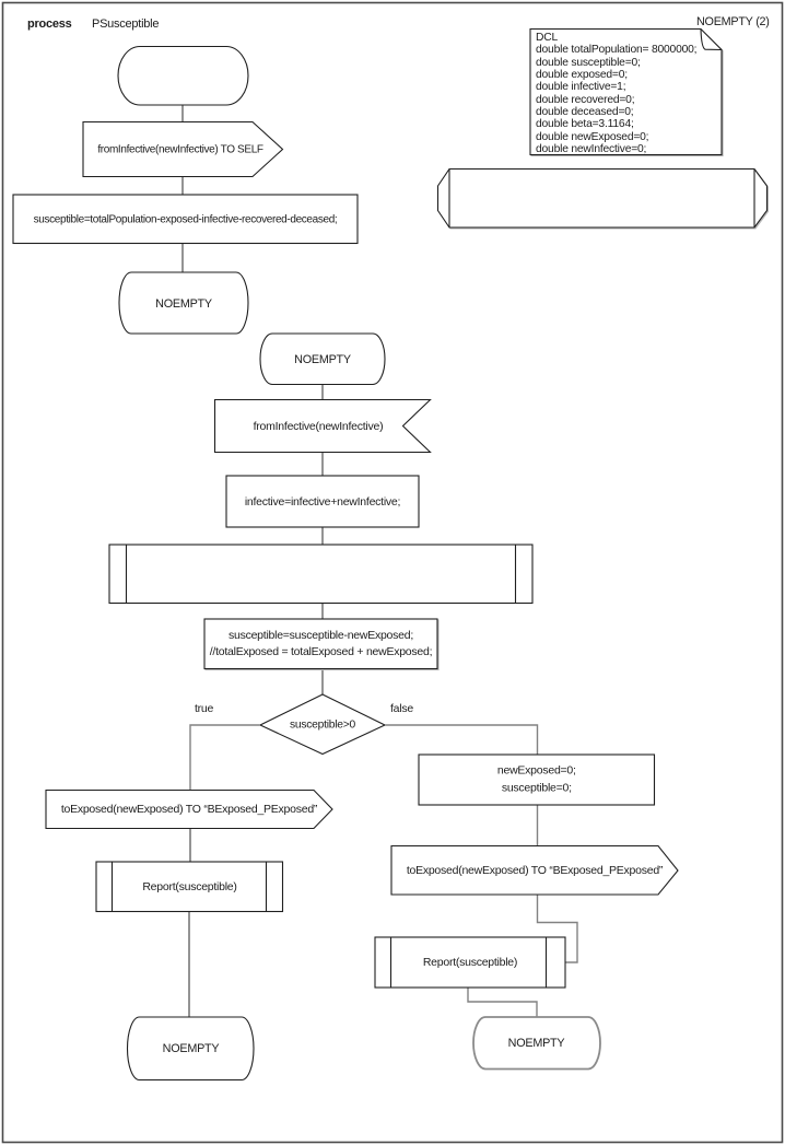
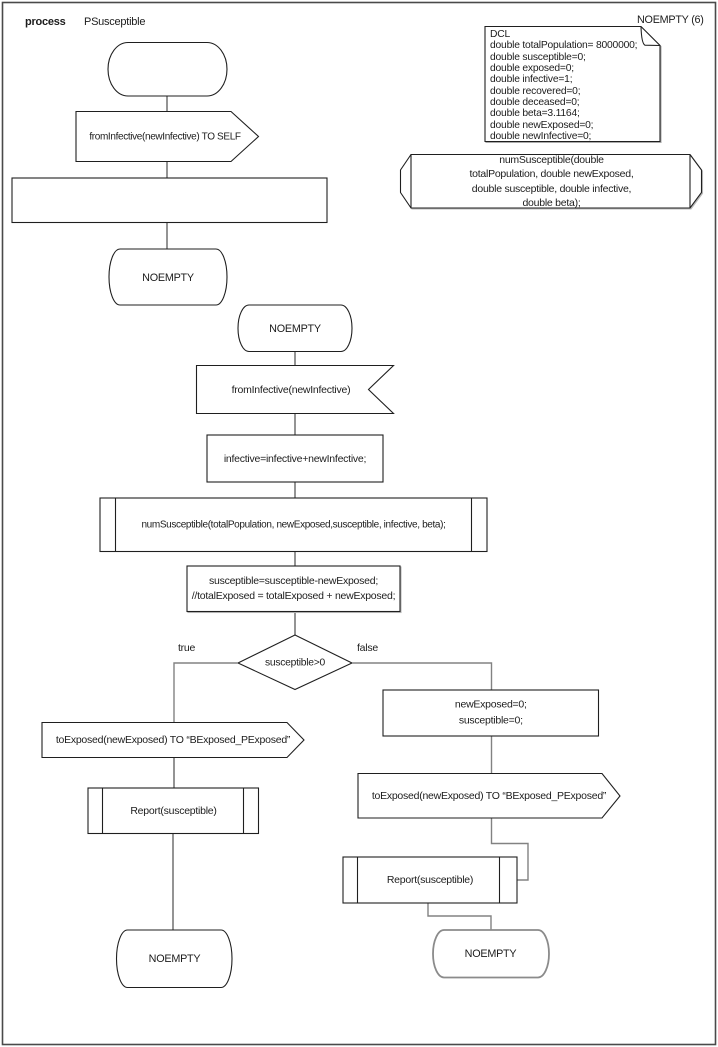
  process
  PSusceptible
- NOEMPTY (2)
+ NOEMPTY (6)
  DCL
  double totalPopulation= 8000000;
  double susceptible=0;
  double exposed=0;
  double infective=1;
  double recovered=0;
  double deceased=0;
  double beta=3.1164;
  double newExposed=0;
  double newInfective=0;
+ numSusceptible(double totalPopulation, double newExposed,
+ double susceptible, double infective, double beta);
  fromInfective(newInfective) TO SELF
- susceptible=totalPopulation-exposed-infective-recovered-deceased;
  NOEMPTY
  NOEMPTY
  fromInfective(newInfective)
  infective=infective+newInfective;
+ numSusceptible(totalPopulation, newExposed,susceptible, infective, beta);
  susceptible=susceptible-newExposed;
  //totalExposed = totalExposed + newExposed;
  susceptible>0
  true
  false
  toExposed(newExposed) TO “BExposed_PExposed”
  Report(susceptible)
  NOEMPTY
  newExposed=0;
  susceptible=0;
  toExposed(newExposed) TO “BExposed_PExposed”
  Report(susceptible)
  NOEMPTY
